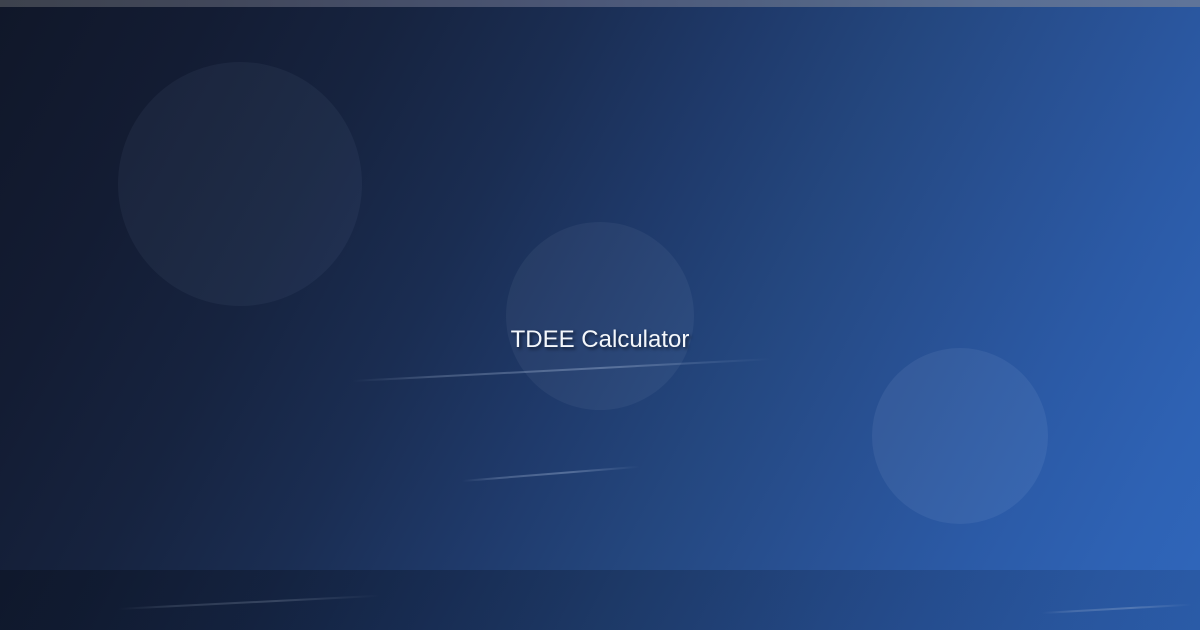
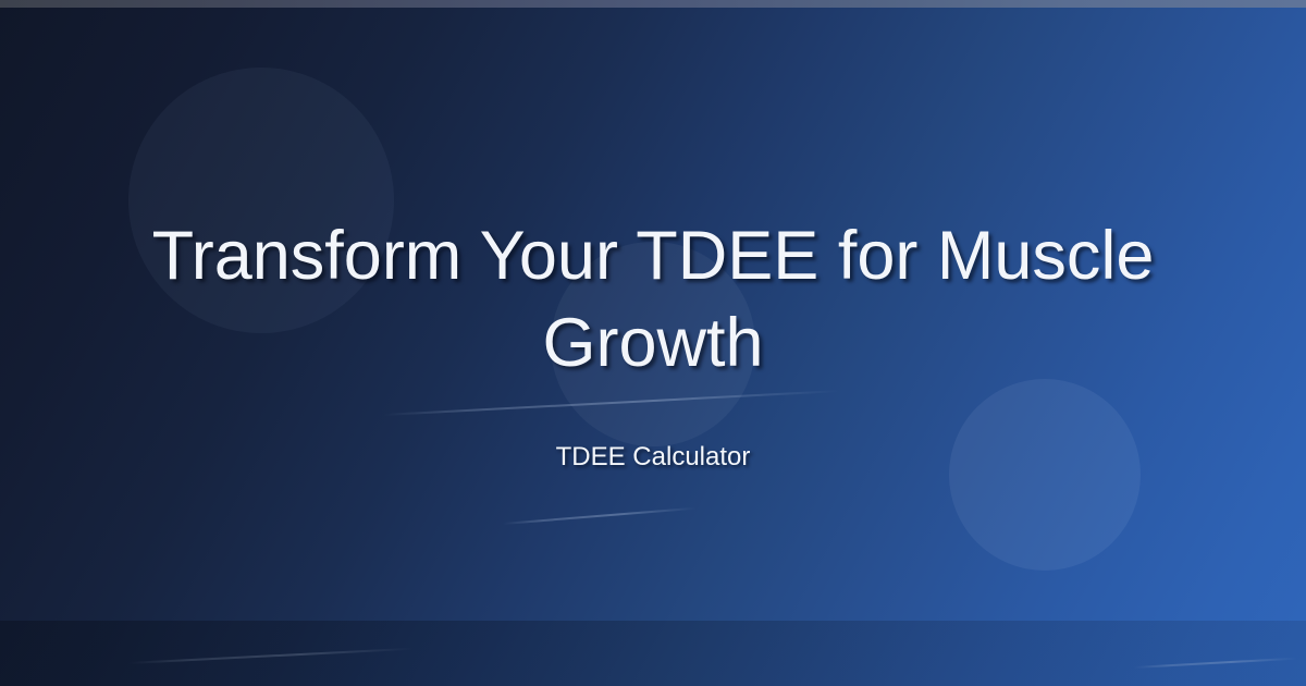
+ Transform Your TDEE for Muscle
+ Growth
  TDEE Calculator
